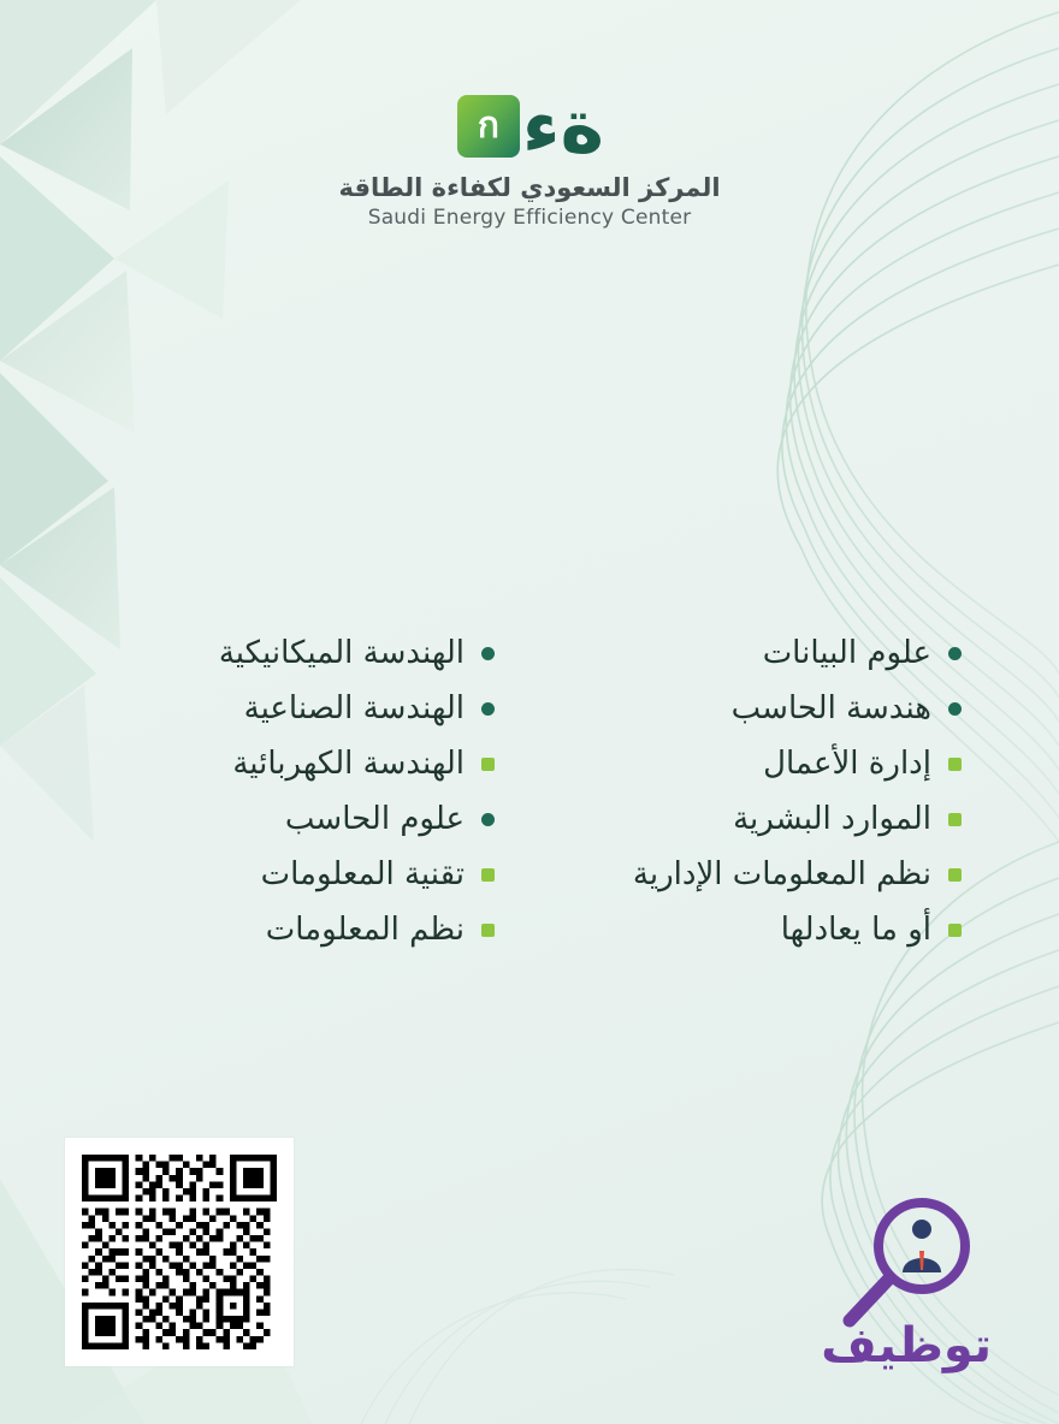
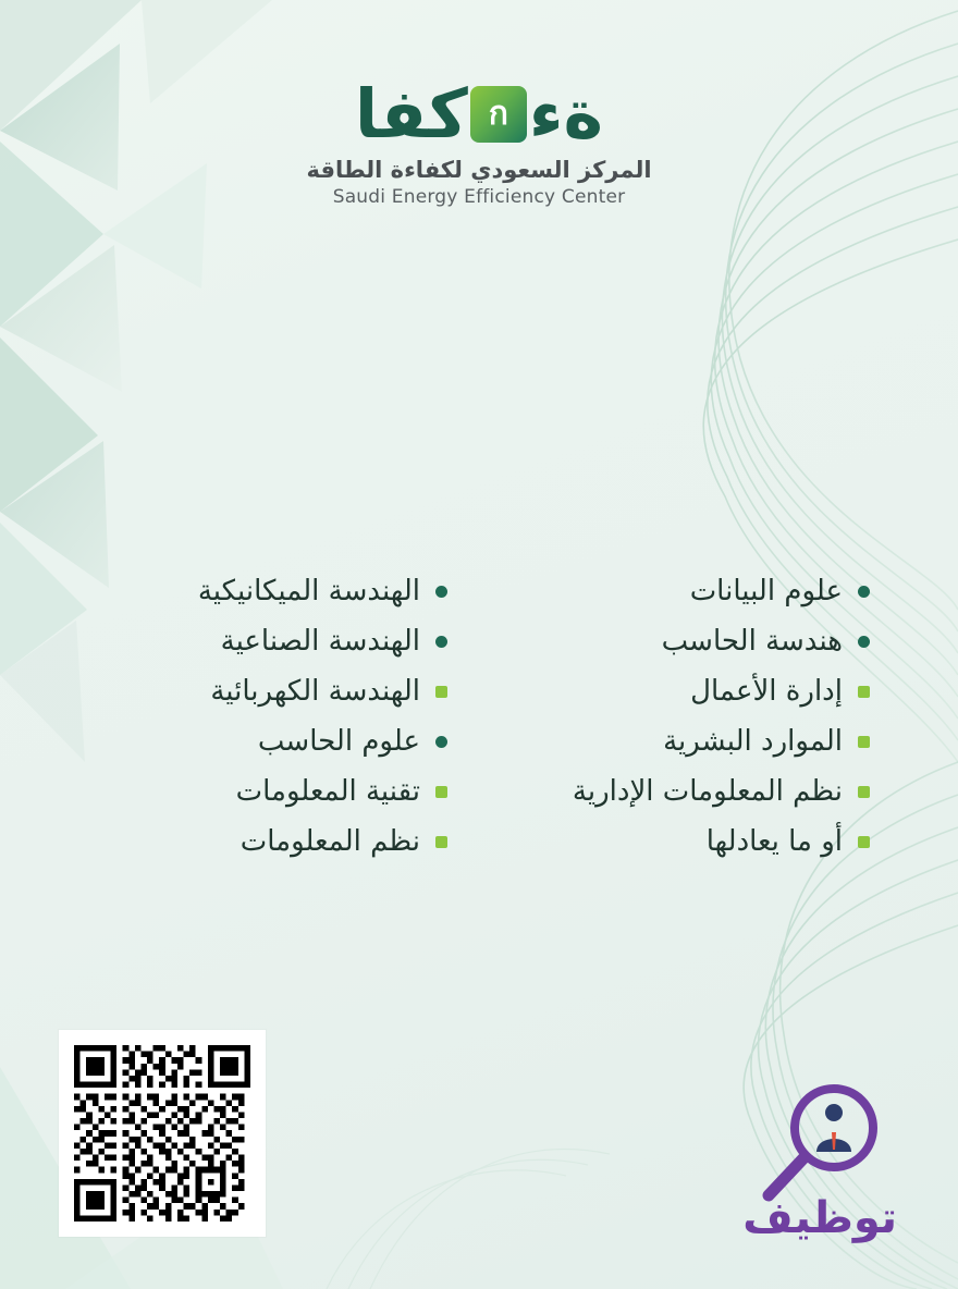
  ةء
+ كفا
  المركز السعودي لكفاءة الطاقة
  Saudi Energy Efficiency Center
  علوم البيانات
  هندسة الحاسب
  إدارة الأعمال
  الموارد البشرية
  نظم المعلومات الإدارية
  أو ما يعادلها
  الهندسة الميكانيكية
  الهندسة الصناعية
  الهندسة الكهربائية
  علوم الحاسب
  تقنية المعلومات
  نظم المعلومات
  توظيف
